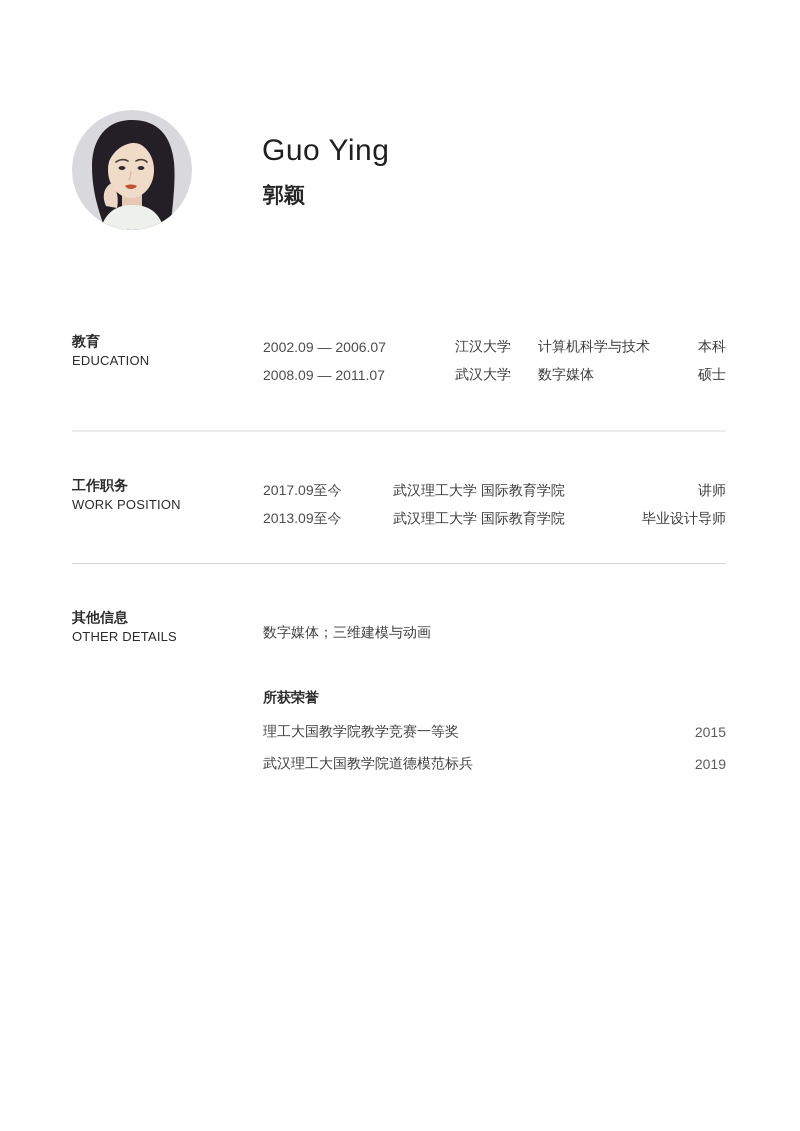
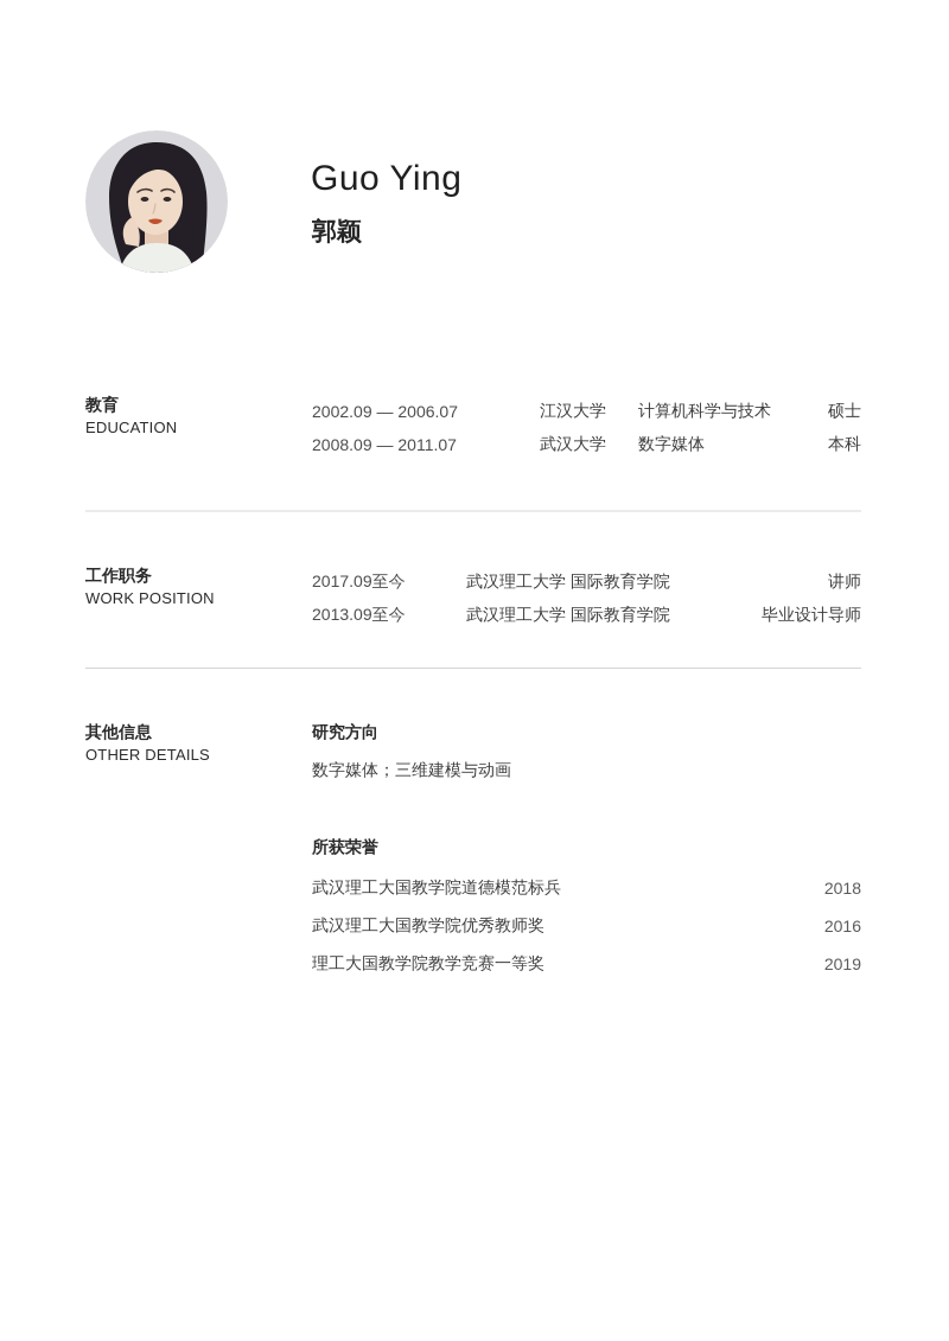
  Guo Ying
  郭颖
  教育
  EDUCATION
  2002.09 — 2006.07
  江汉大学
  计算机科学与技术
- 本科
+ 硕士
  2008.09 — 2011.07
  武汉大学
  数字媒体
- 硕士
+ 本科
  工作职务
  WORK POSITION
  2017.09至今
  武汉理工大学 国际教育学院
  讲师
  2013.09至今
  武汉理工大学 国际教育学院
  毕业设计导师
  其他信息
  OTHER DETAILS
+ 研究方向
  数字媒体；三维建模与动画
  所获荣誉
- 理工大国教学院教学竞赛一等奖
+ 武汉理工大国教学院道德模范标兵
- 2015
+ 2018
+ 武汉理工大国教学院优秀教师奖
+ 2016
- 武汉理工大国教学院道德模范标兵
+ 理工大国教学院教学竞赛一等奖
  2019
